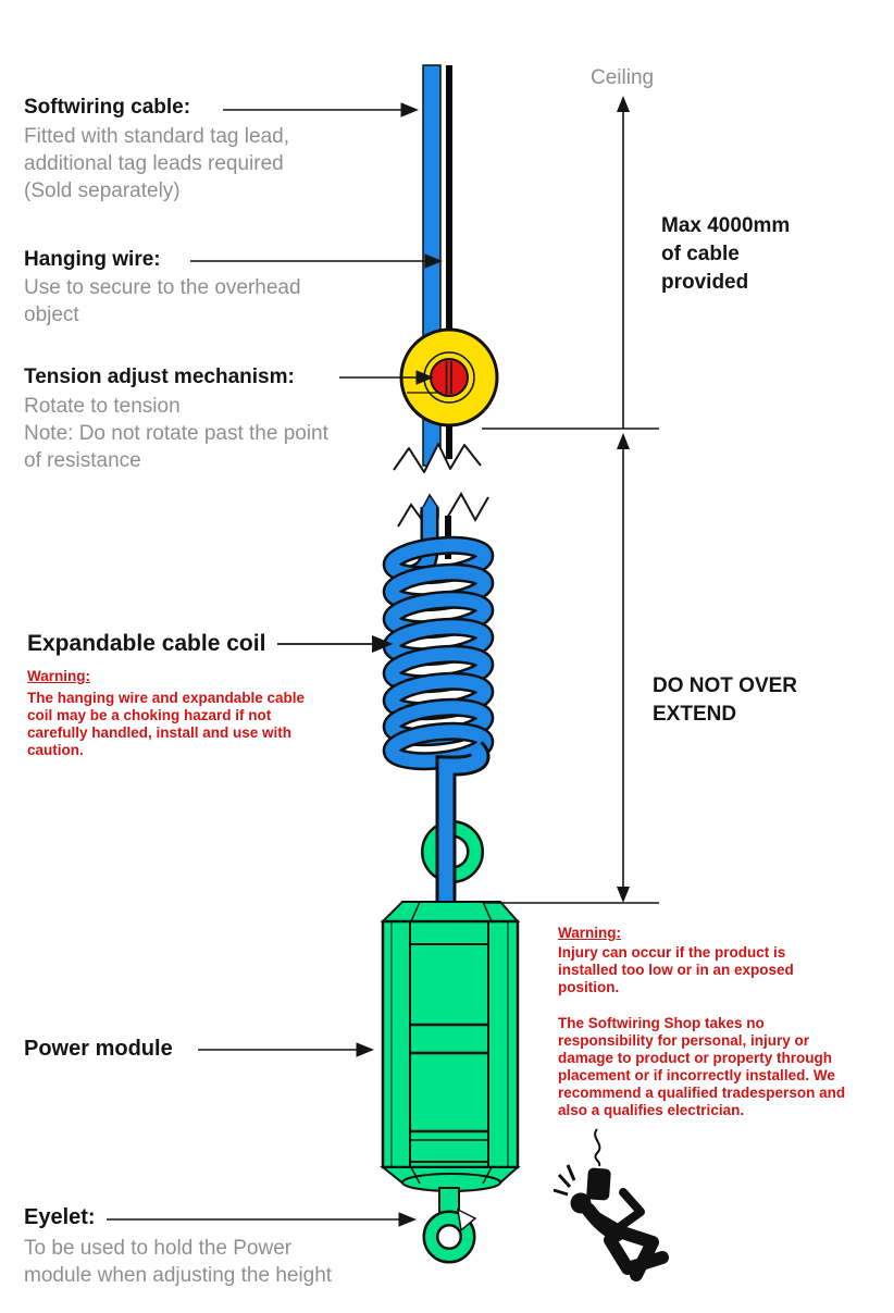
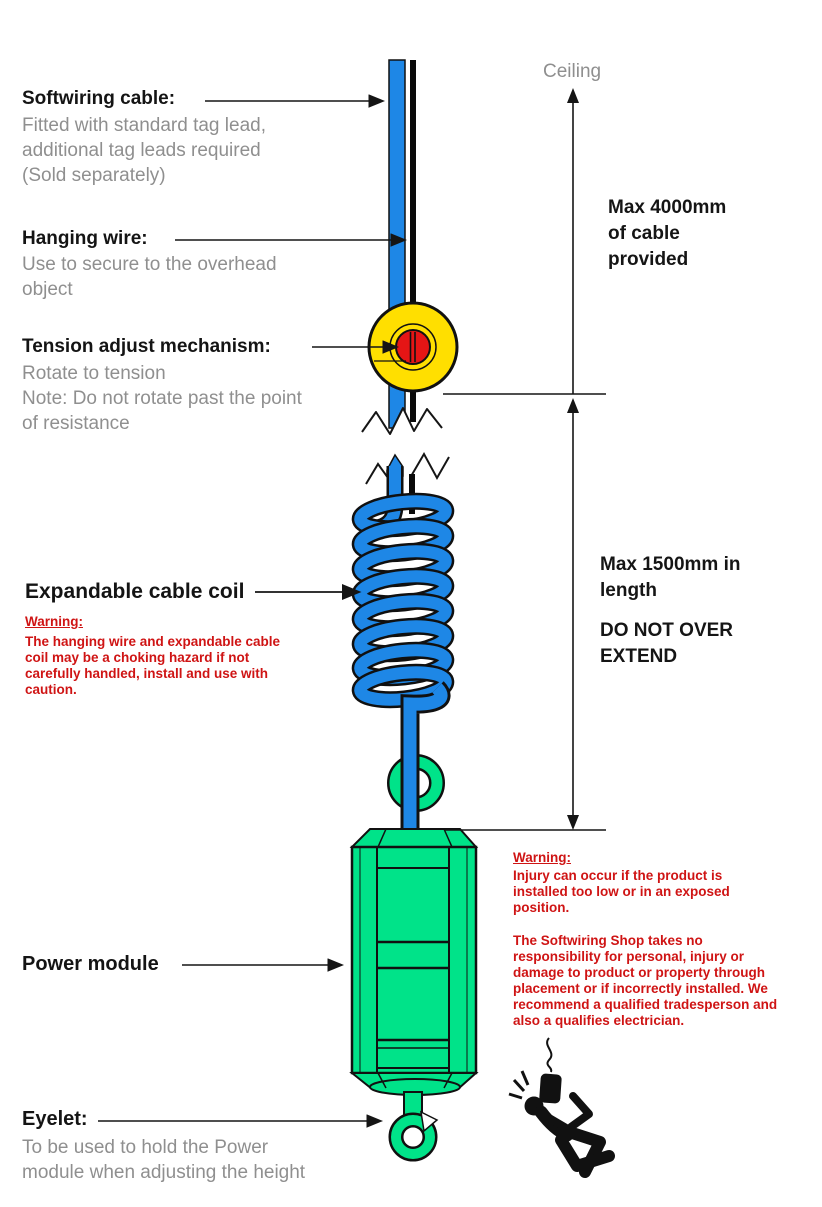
  Softwiring cable:
  Fitted with standard tag lead,
  additional tag leads required
  (Sold separately)
  Hanging wire:
  Use to secure to the overhead
  object
  Tension adjust mechanism:
  Rotate to tension
  Note: Do not rotate past the point
  of resistance
  Expandable cable coil
  Warning:
  The hanging wire and expandable cable
  coil may be a choking hazard if not
  carefully handled, install and use with
  caution.
  Power module
  Eyelet:
  To be used to hold the Power
  module when adjusting the height
  Ceiling
  Max 4000mm
  of cable
  provided
+ Max 1500mm in
+ length
  DO NOT OVER
  EXTEND
  Warning:
  Injury can occur if the product is
  installed too low or in an exposed
  position.
  The Softwiring Shop takes no
  responsibility for personal, injury or
  damage to product or property through
  placement or if incorrectly installed. We
  recommend a qualified tradesperson and
  also a qualifies electrician.
